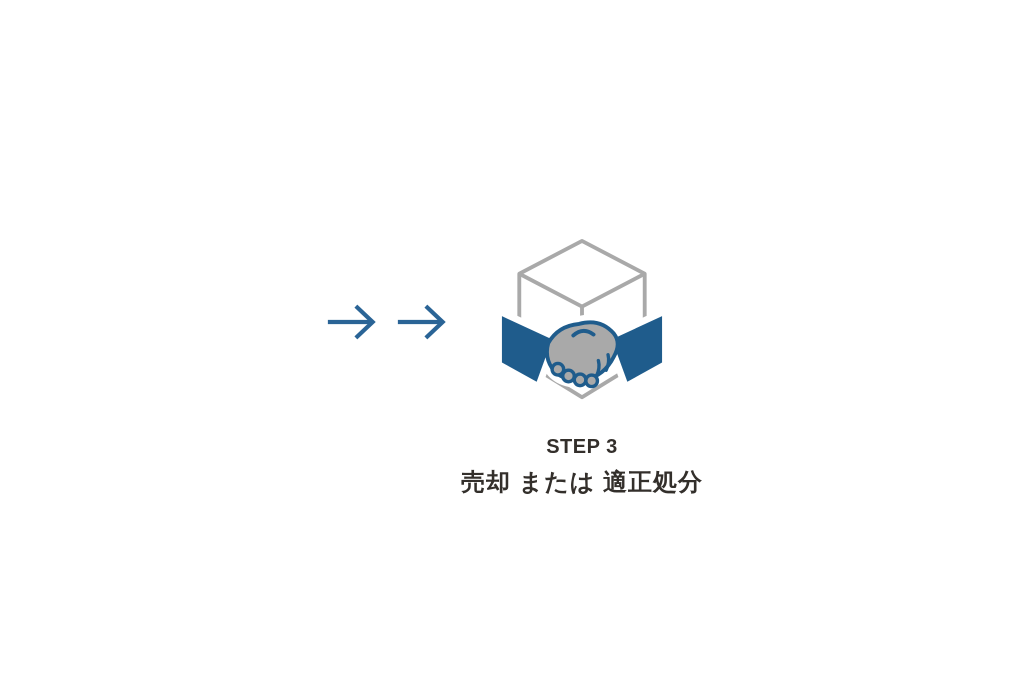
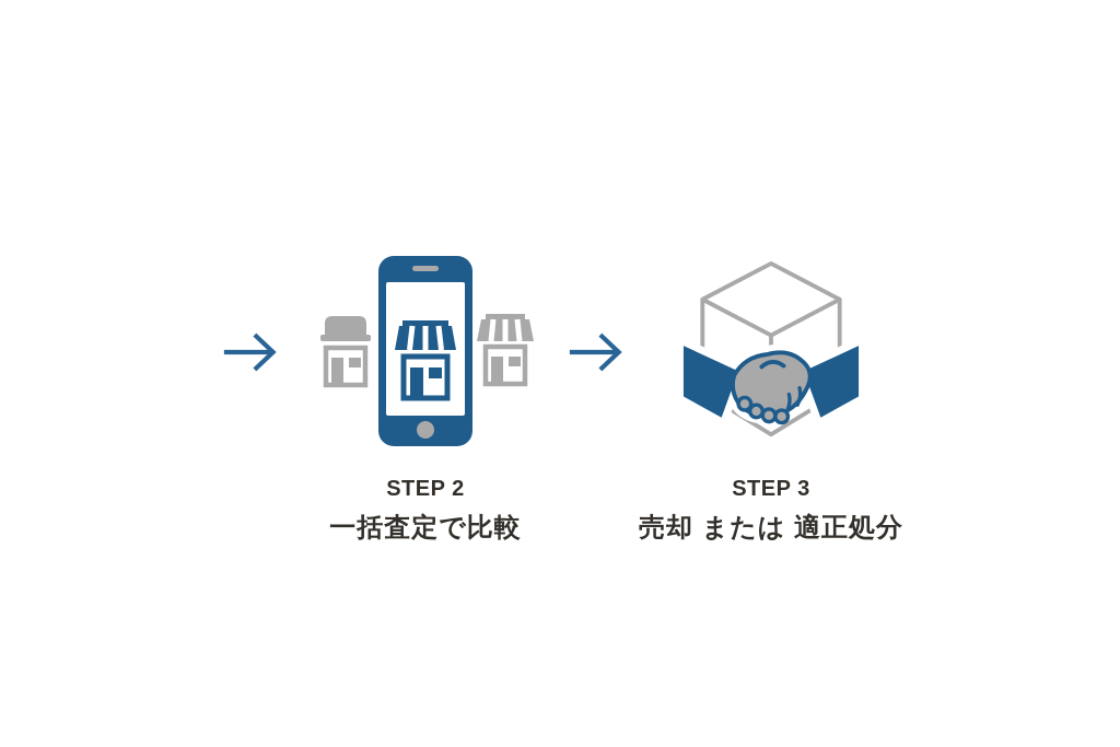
+ STEP 2
+ 一括査定で比較
  STEP 3
  売却 または 適正処分
